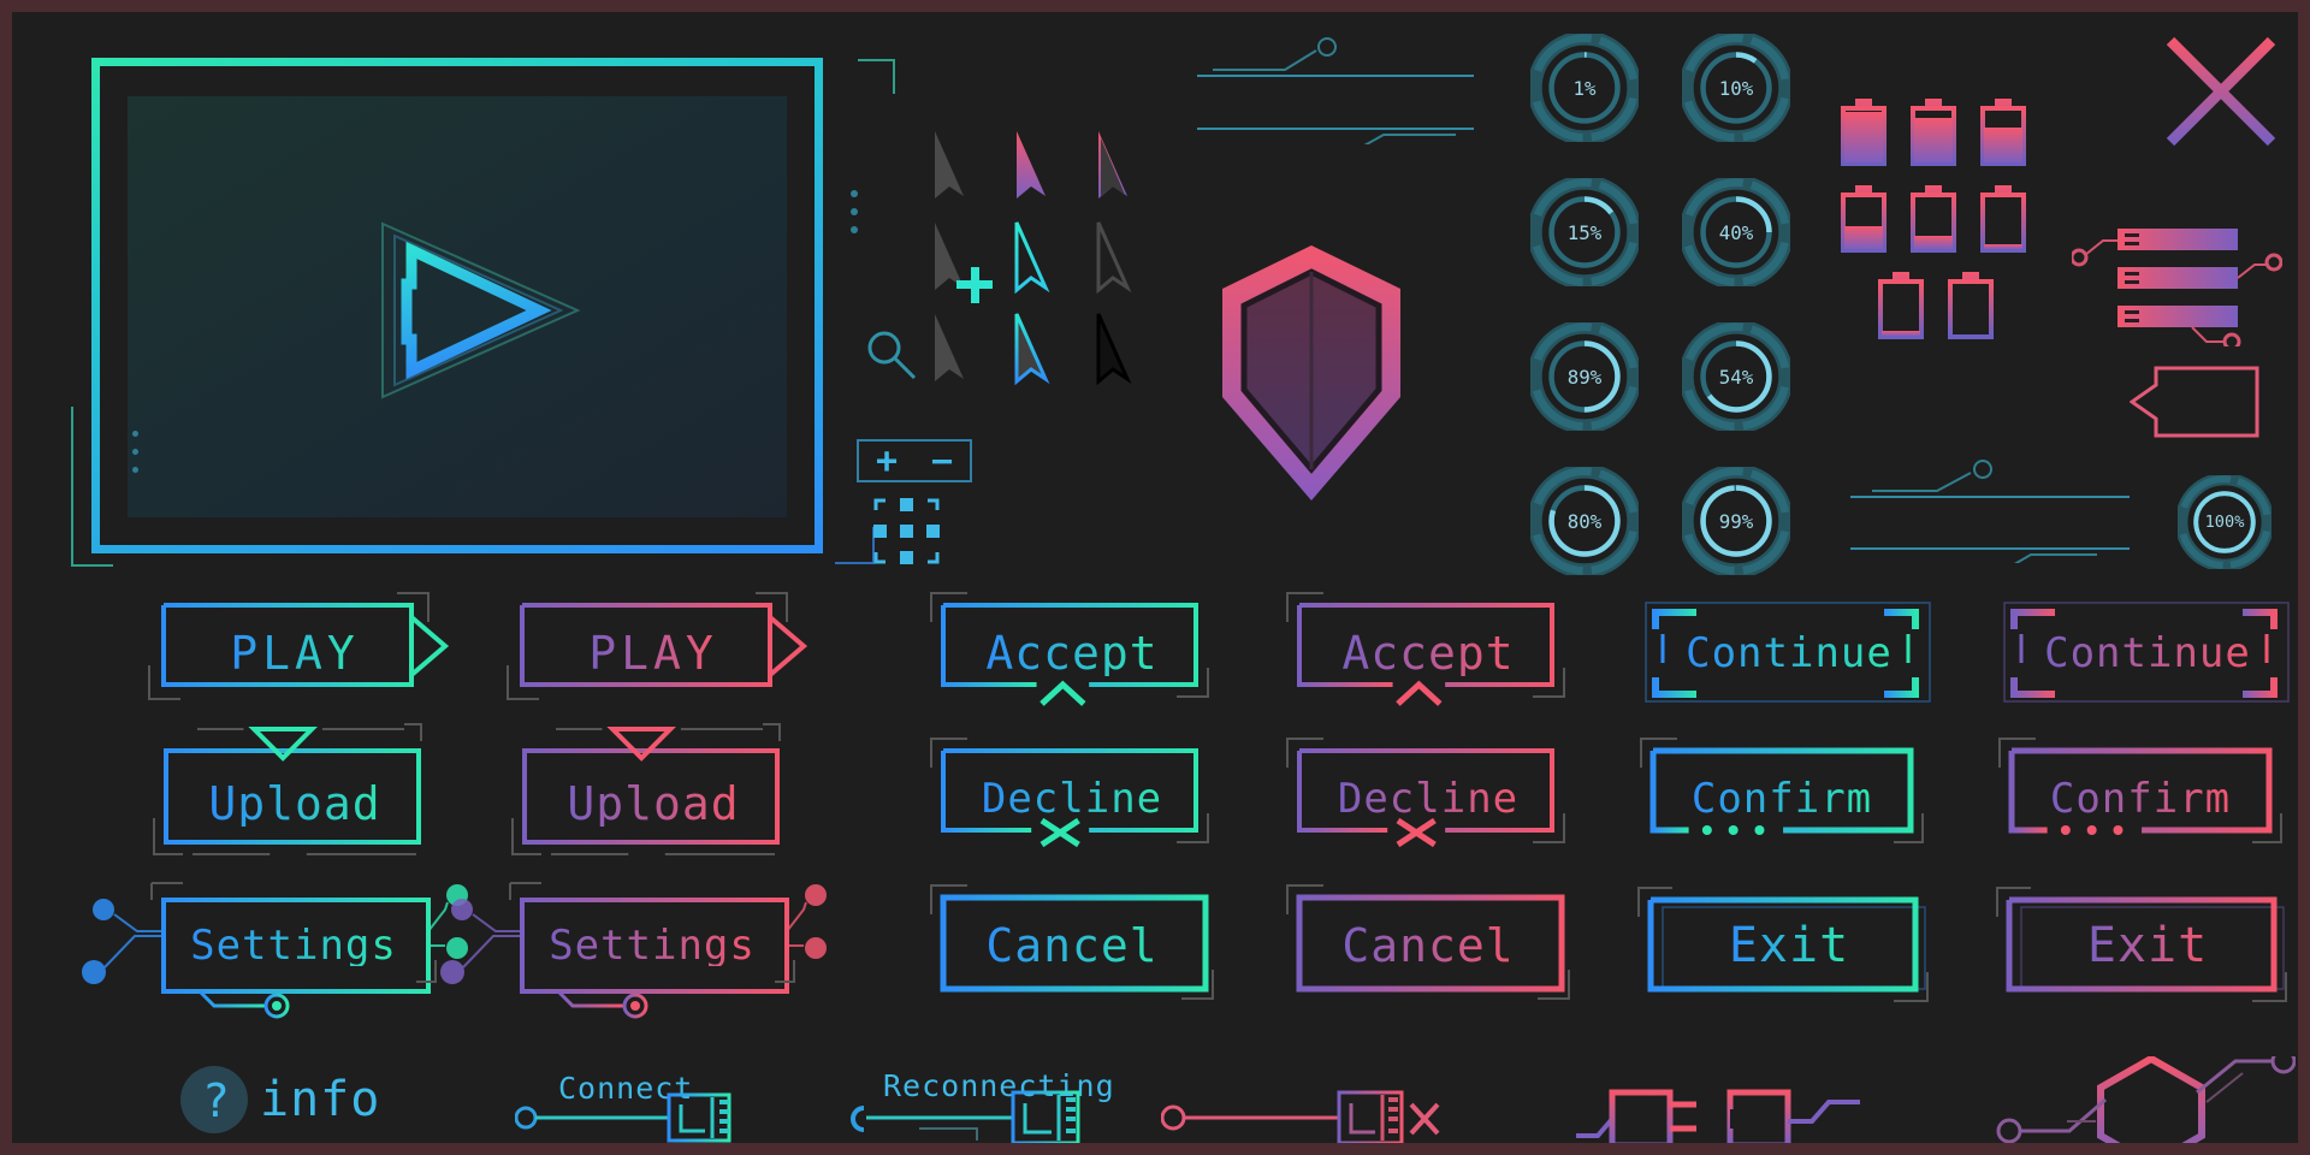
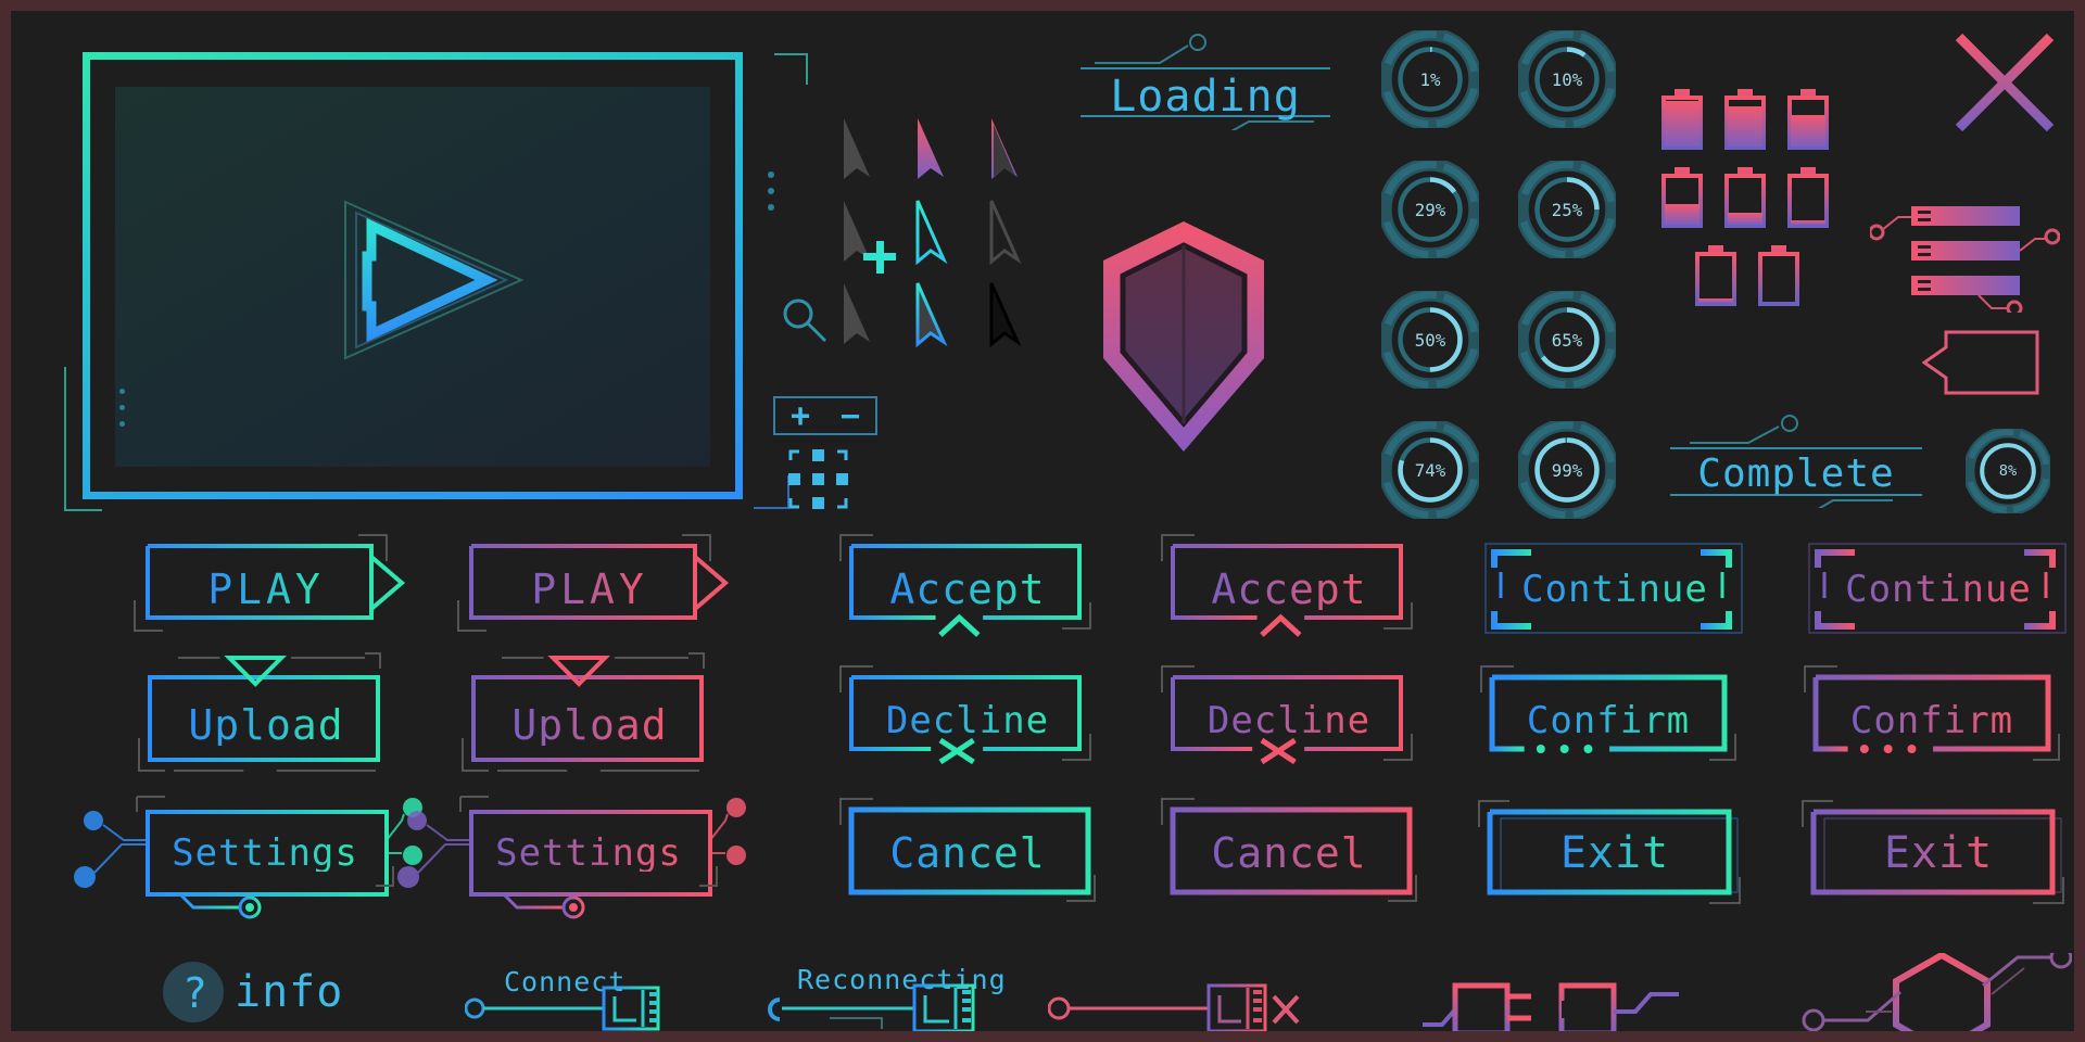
  +
  −
+ Loading
  1%
  10%
- 15%
+ 29%
- 40%
+ 25%
- 89%
+ 50%
- 54%
+ 65%
- 80%
+ 74%
  99%
- 100%
+ 8%
+ Complete
  PLAY
  PLAY
  Accept
  Accept
  Continue
  Continue
  Upload
  Upload
  Decline
  Decline
  Confirm
  Confirm
  Settings
  Settings
  Cancel
  Cancel
  Exit
  Exit
  ?
  info
  Connect
  Reconnecting
